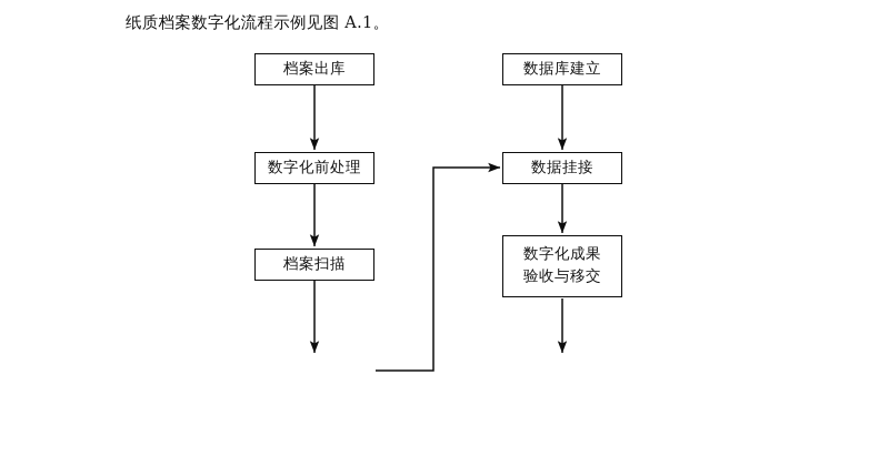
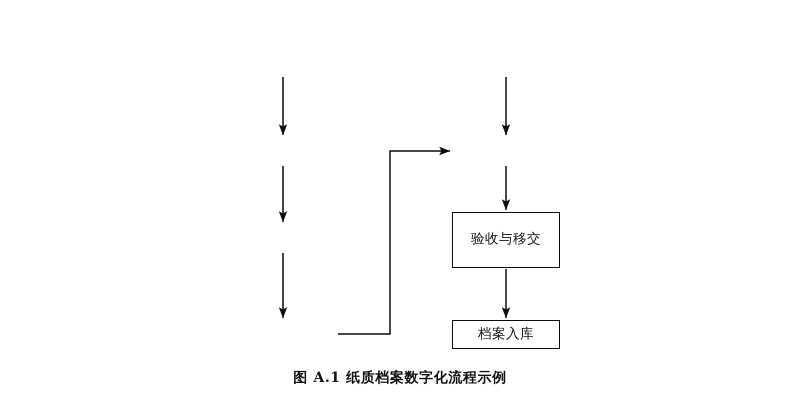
- 纸质档案数字化流程示例见图 A.1。
- 档案出库
- 数字化前处理
- 档案扫描
- 数据库建立
- 数据挂接
- 数字化成果
  验收与移交
+ 档案入库
+ 图 A.1 纸质档案数字化流程示例
